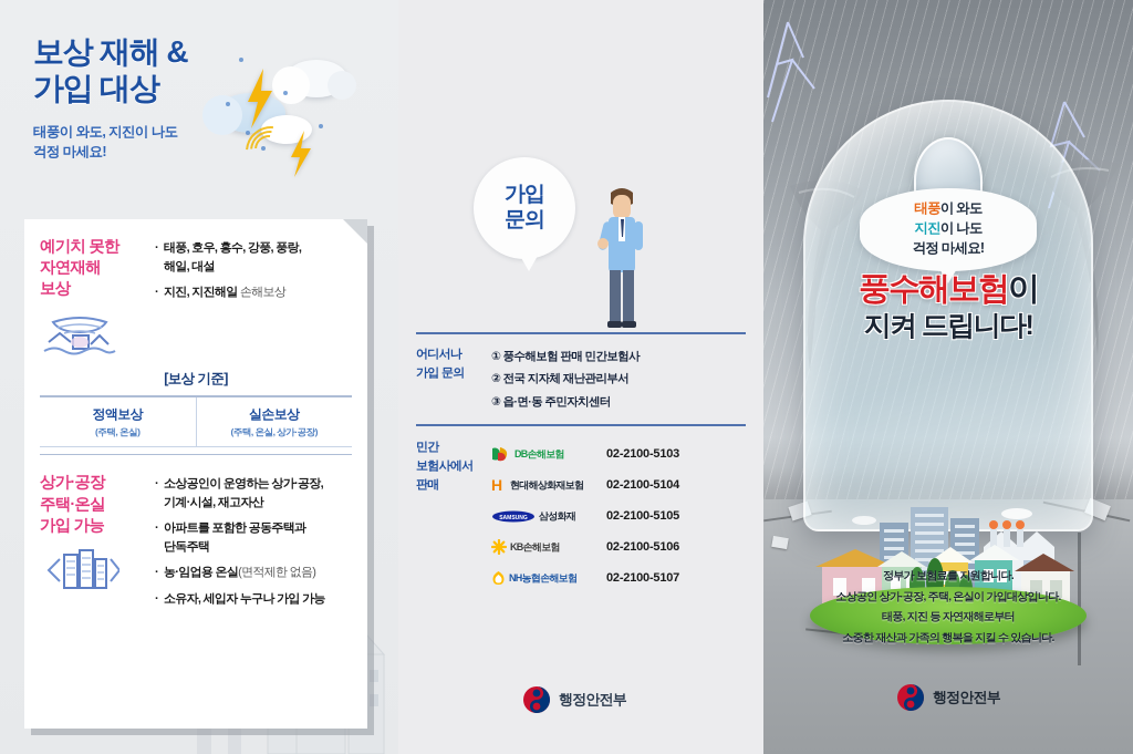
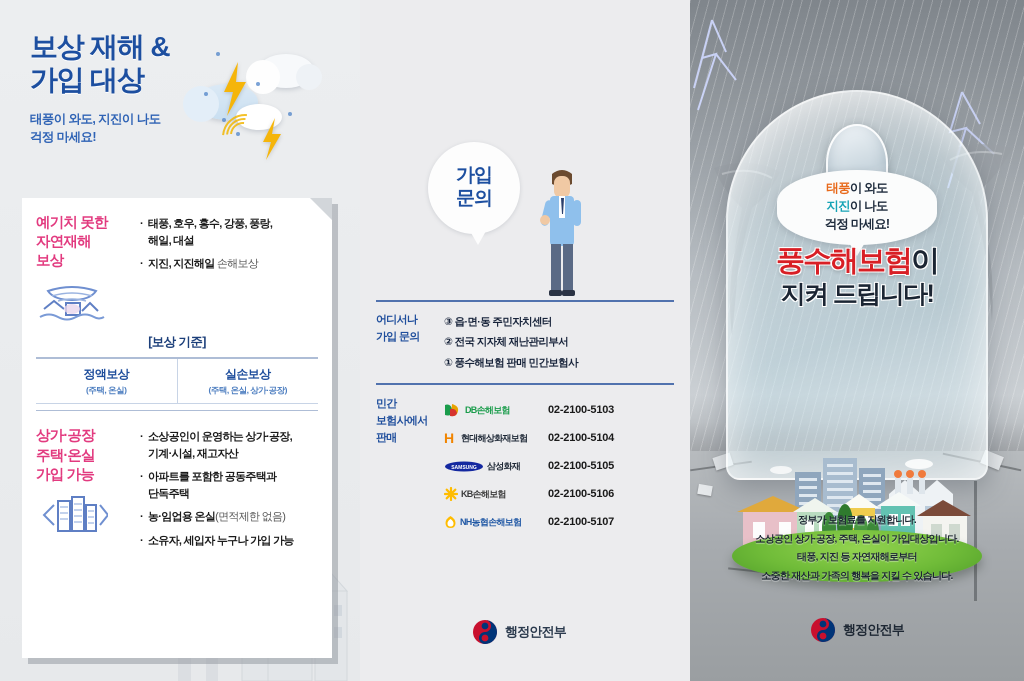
  보상 재해 &
  가입 대상
  태풍이 와도, 지진이 나도
  걱정 마세요!
  예기치 못한
  자연재해
  보상
  ·
  태풍, 호우, 홍수, 강풍, 풍랑,
  해일, 대설
  ·
  지진, 지진해일 손해보상
  [보상 기준]
  정액보상
  (주택, 온실)
  실손보상
  (주택, 온실, 상가·공장)
  상가·공장
  주택·온실
  가입 가능
  ·
  소상공인이 운영하는 상가·공장,
  기계·시설, 재고자산
  ·
  아파트를 포함한 공동주택과
  단독주택
  ·
  농·임업용 온실(면적제한 없음)
  ·
  소유자, 세입자 누구나 가입 가능
  가입
  문의
  어디서나
  가입 문의
- ① 풍수해보험 판매 민간보험사
+ ③ 읍·면·동 주민자치센터
  ② 전국 지자체 재난관리부서
- ③ 읍·면·동 주민자치센터
+ ① 풍수해보험 판매 민간보험사
  민간
  보험사에서
  판매
  DB손해보험
  02-2100-5103
  H
  현대해상화재보험
  02-2100-5104
  삼성화재
  02-2100-5105
  KB손해보험
  02-2100-5106
  NH농협손해보험
  02-2100-5107
  행정안전부
  태풍이 와도
  지진이 나도
  걱정 마세요!
  풍수해보험이
  지켜 드립니다!
  정부가 보험료를 지원합니다.
  소상공인 상가·공장, 주택, 온실이 가입대상입니다.
  태풍, 지진 등 자연재해로부터
  소중한 재산과 가족의 행복을 지킬 수 있습니다.
  행정안전부
